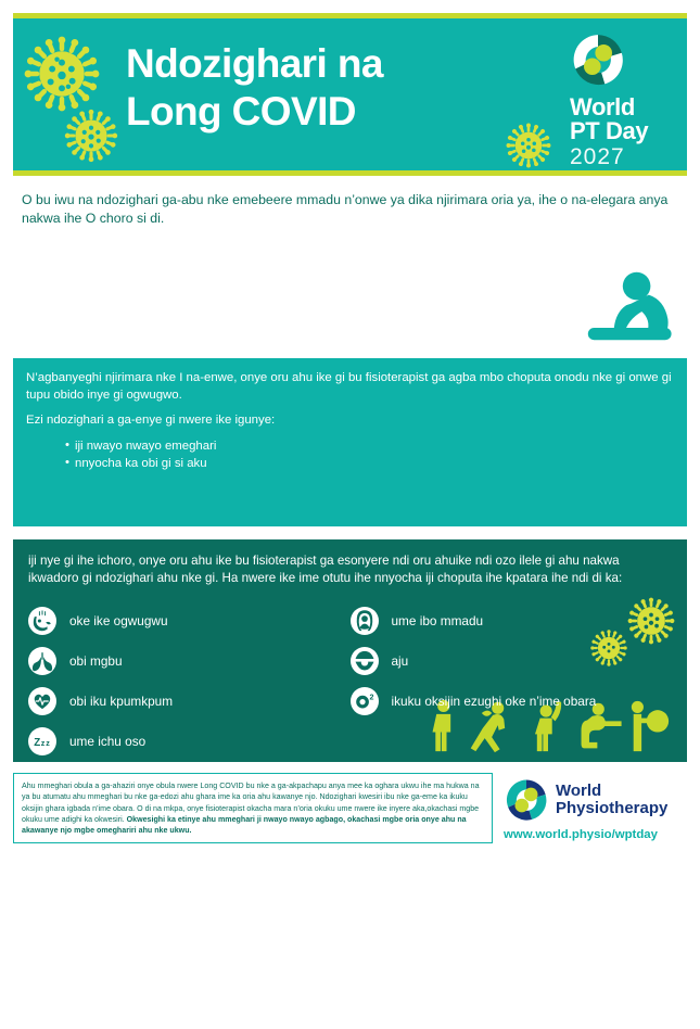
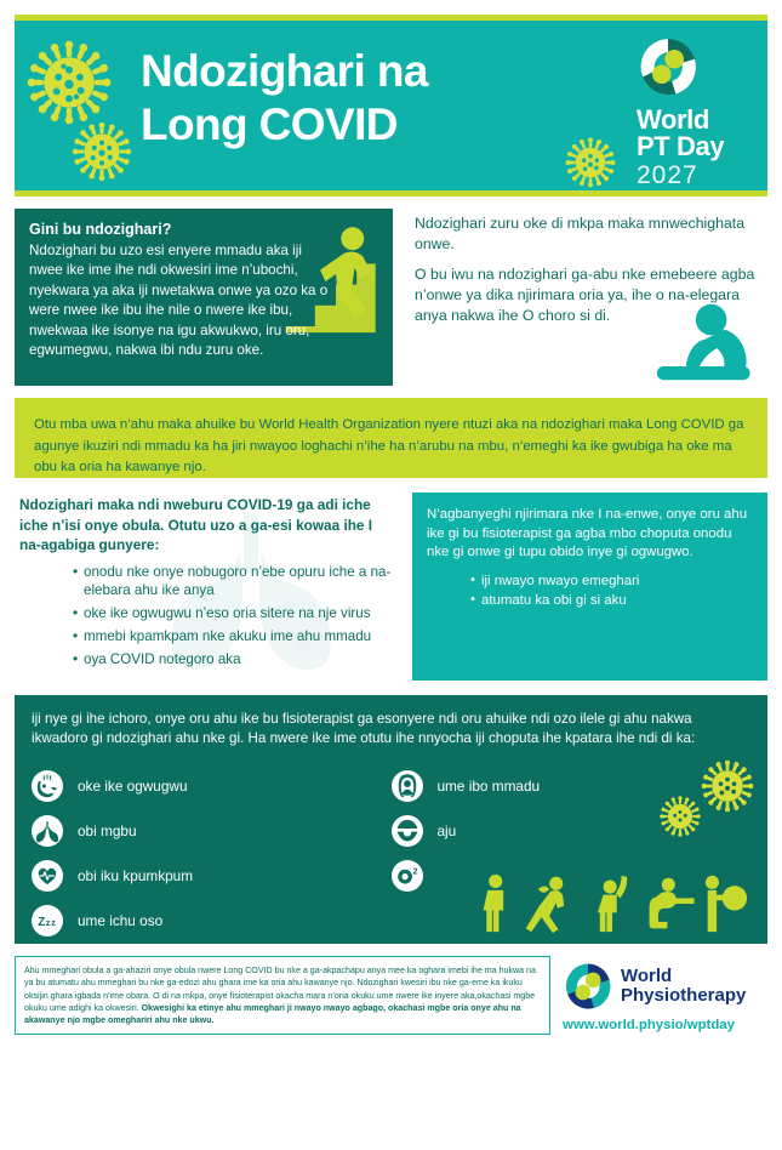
  Ndozighari na
  Long COVID
  World
  PT Day
  2027
+ Gini bu ndozighari?
+ Ndozighari bu uzo esi enyere mmadu aka iji nwee ike ime ihe ndi okwesiri ime n’ubochi, nyekwara ya aka iji nwetakwa onwe ya ozo ka o were nwee ike ibu ihe nile o nwere ike ibu, nwekwaa ike isonye na igu akwukwo, iru oru, egwumegwu, nakwa ibi ndu zuru oke.
+ Ndozighari zuru oke di mkpa maka mnwechighata onwe.
- O bu iwu na ndozighari ga-abu nke emebeere mmadu n’onwe ya dika njirimara oria ya, ihe o na-elegara anya nakwa ihe O choro si di.
+ O bu iwu na ndozighari ga-abu nke emebeere agba n’onwe ya dika njirimara oria ya, ihe o na-elegara anya nakwa ihe O choro si di.
+ Otu mba uwa n’ahu maka ahuike bu World Health Organization nyere ntuzi aka na ndozighari maka Long COVID ga agunye ikuziri ndi mmadu ka ha jiri nwayoo loghachi n’ihe ha n’arubu na mbu, n’emeghi ka ike gwubiga ha oke ma obu ka oria ha kawanye njo.
+ Ndozighari maka ndi nweburu COVID-19 ga adi iche iche n’isi onye obula. Otutu uzo a ga-esi kowaa ihe I na-agabiga gunyere:
+ onodu nke onye nobugoro n’ebe opuru iche a na- elebara ahu ike anya
+ oke ike ogwugwu n’eso oria sitere na nje virus
+ mmebi kpamkpam nke akuku ime ahu mmadu
+ oya COVID notegoro aka
  N’agbanyeghi njirimara nke I na-enwe, onye oru ahu ike gi bu fisioterapist ga agba mbo choputa onodu nke gi onwe gi tupu obido inye gi ogwugwo.
- Ezi ndozighari a ga-enye gi nwere ike igunye:
  iji nwayo nwayo emeghari
- nnyocha ka obi gi si aku
+ atumatu ka obi gi si aku
  iji nye gi ihe ichoro, onye oru ahu ike bu fisioterapist ga esonyere ndi oru ahuike ndi ozo ilele gi ahu nakwa ikwadoro gi ndozighari ahu nke gi. Ha nwere ike ime otutu ihe nnyocha iji choputa ihe kpatara ihe ndi di ka:
  oke ike ogwugwu
  obi mgbu
  obi iku kpumkpum
  Z
  z
  z
  ume ichu oso
  ume ibo mmadu
  aju
  2
- ikuku oksijin ezughi oke n’ime obara
- Ahu mmeghari obula a ga-ahaziri onye obula nwere Long COVID bu nke a ga-akpachapu anya mee ka oghara ukwu ihe ma hukwa na ya bu atumatu ahu mmeghari bu nke ga-edozi ahu ghara ime ka oria ahu kawanye njo. Ndozighari kwesiri ibu nke ga-eme ka ikuku oksijin ghara igbada n’ime obara. O di na mkpa, onye fisioterapist okacha mara n’oria okuku ume nwere ike inyere aka,okachasi mgbe okuku ume adighi ka okwesiri. Okwesighi ka etinye ahu mmeghari ji nwayo nwayo agbago, okachasi mgbe oria onye ahu na akawanye njo mgbe omeghariri ahu nke ukwu.
+ Ahu mmeghari obula a ga-ahaziri onye obula nwere Long COVID bu nke a ga-akpachapu anya mee ka oghara imebi ihe ma hukwa na ya bu atumatu ahu mmeghari bu nke ga-edozi ahu ghara ime ka oria ahu kawanye njo. Ndozighari kwesiri ibu nke ga-eme ka ikuku oksijin ghara igbada n’ime obara. O di na mkpa, onye fisioterapist okacha mara n’oria okuku ume nwere ike inyere aka,okachasi mgbe okuku ume adighi ka okwesiri. Okwesighi ka etinye ahu mmeghari ji nwayo nwayo agbago, okachasi mgbe oria onye ahu na akawanye njo mgbe omeghariri ahu nke ukwu.
  World
  Physiotherapy
  www.world.physio/wptday
